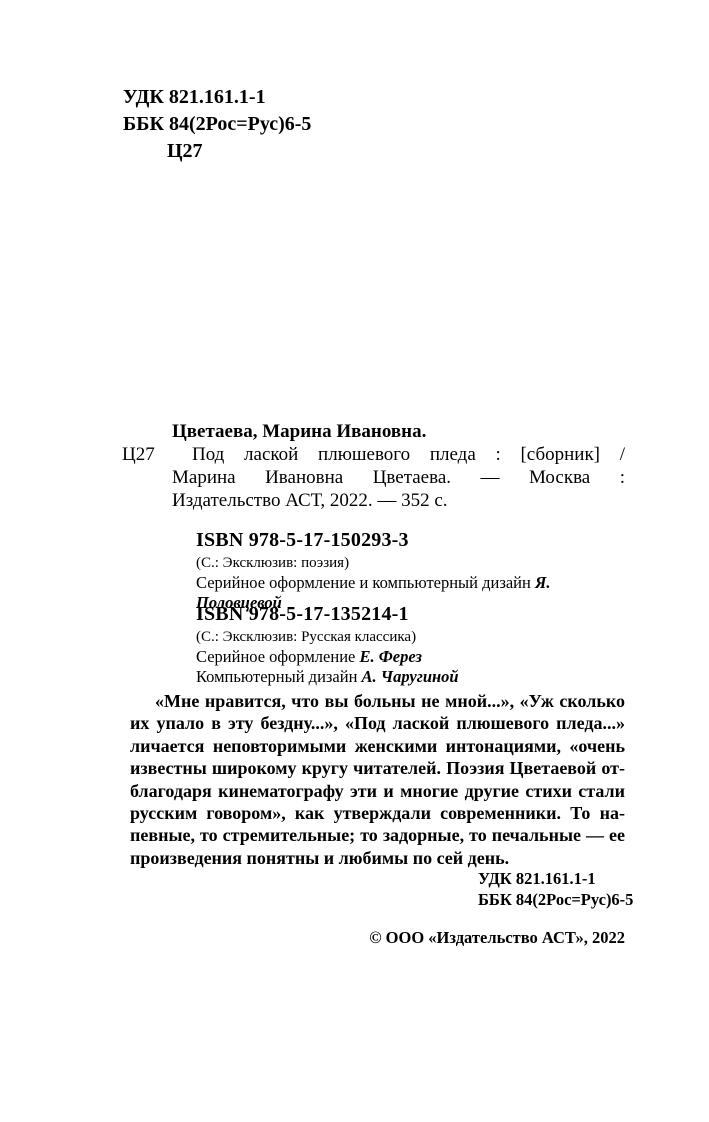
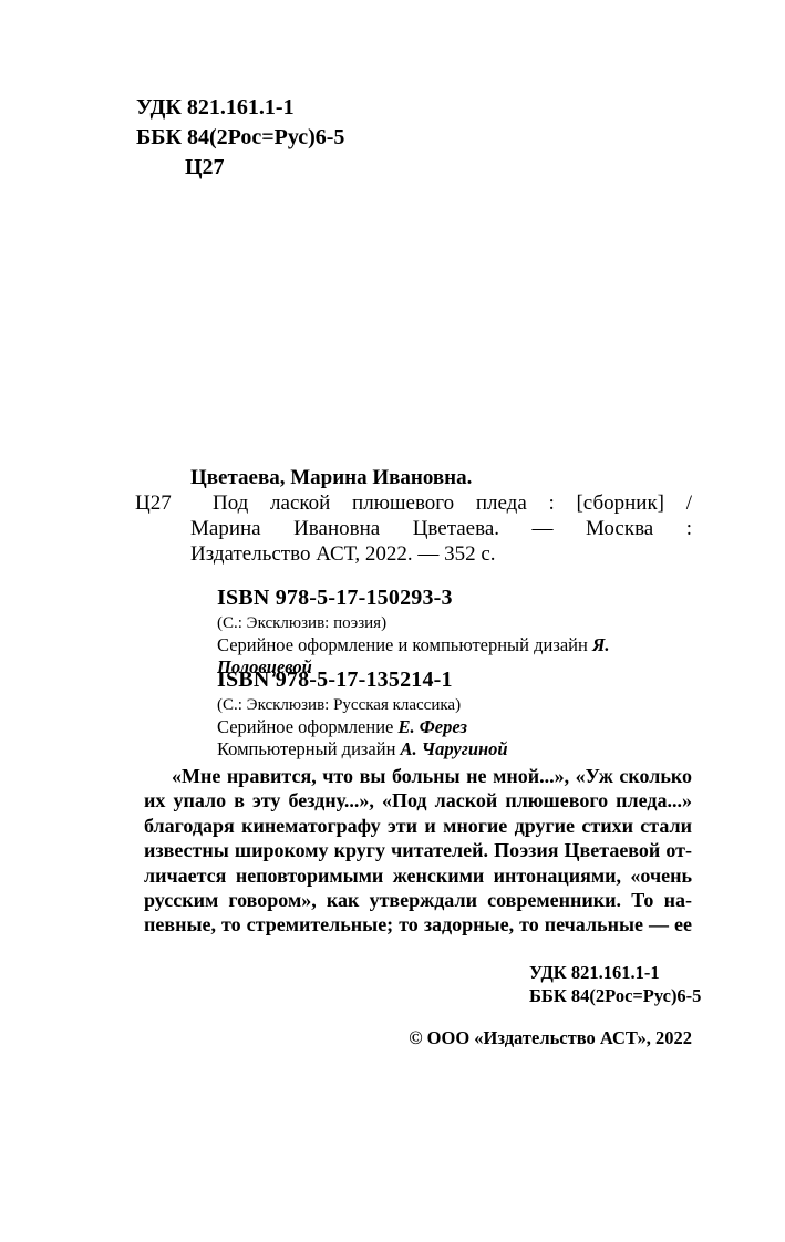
  УДК 821.161.1-1
  ББК 84(2Рос=Рус)6-5
  Ц27
  Ц27
  Цветаева, Марина Ивановна.
  Под лаской плюшевого пледа : [сборник] /
  Марина Ивановна Цветаева. — Москва :
  Издательство АСТ, 2022. — 352 с.
  ISBN 978-5-17-150293-3
  (С.: Эксклюзив: поэзия)
  Серийное оформление и компьютерный дизайн Я. Половцевой
  ISBN 978-5-17-135214-1
  (С.: Эксклюзив: Русская классика)
  Серийное оформление Е. Ферез
  Компьютерный дизайн А. Чаругиной
  «Мне нравится, что вы больны не мной...», «Уж сколько
  их упало в эту бездну...», «Под лаской плюшевого пледа...»
- личается неповторимыми женскими интонациями, «очень
+ благодаря кинематографу эти и многие другие стихи стали
  известны широкому кругу читателей. Поэзия Цветаевой от-
- благодаря кинематографу эти и многие другие стихи стали
+ личается неповторимыми женскими интонациями, «очень
  русским говором», как утверждали современники. То на-
  певные, то стремительные; то задорные, то печальные — ее
- произведения понятны и любимы по сей день.
  УДК 821.161.1-1
  ББК 84(2Рос=Рус)6-5
  © ООО «Издательство АСТ», 2022
